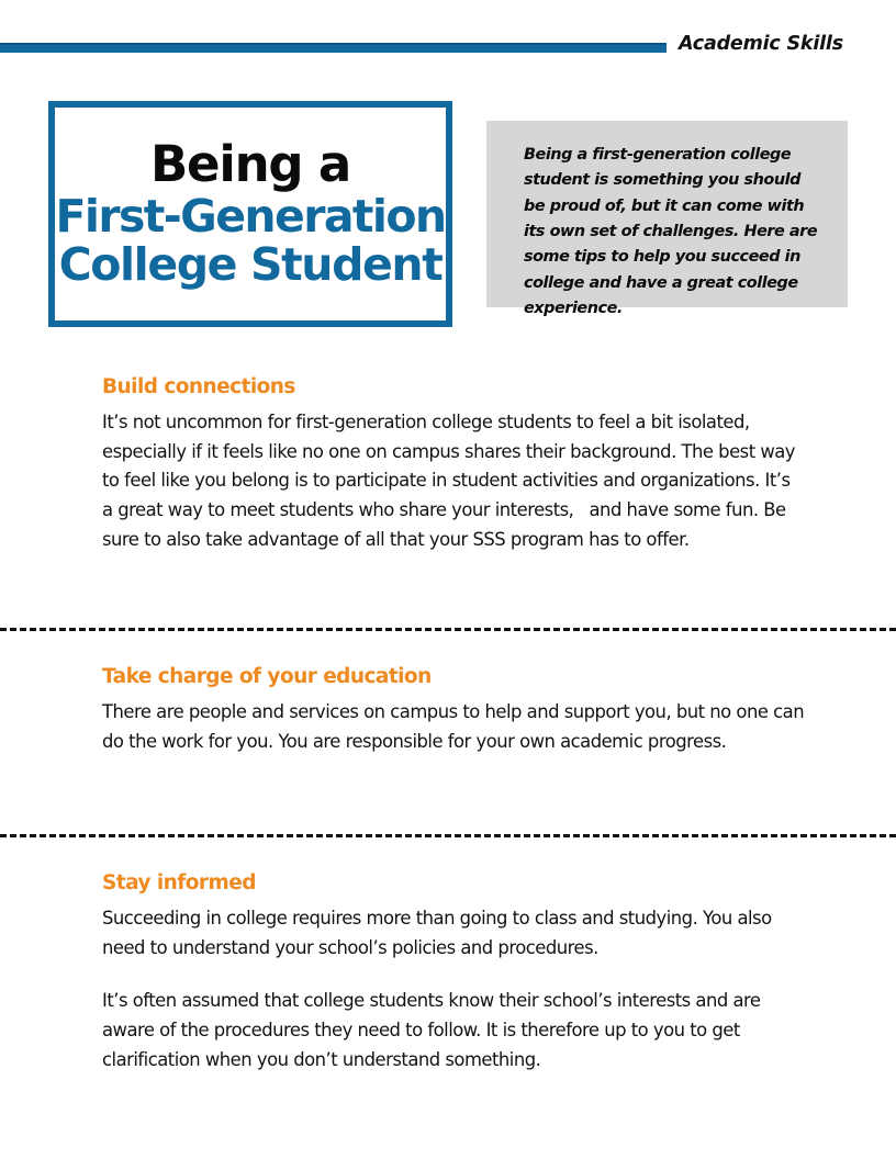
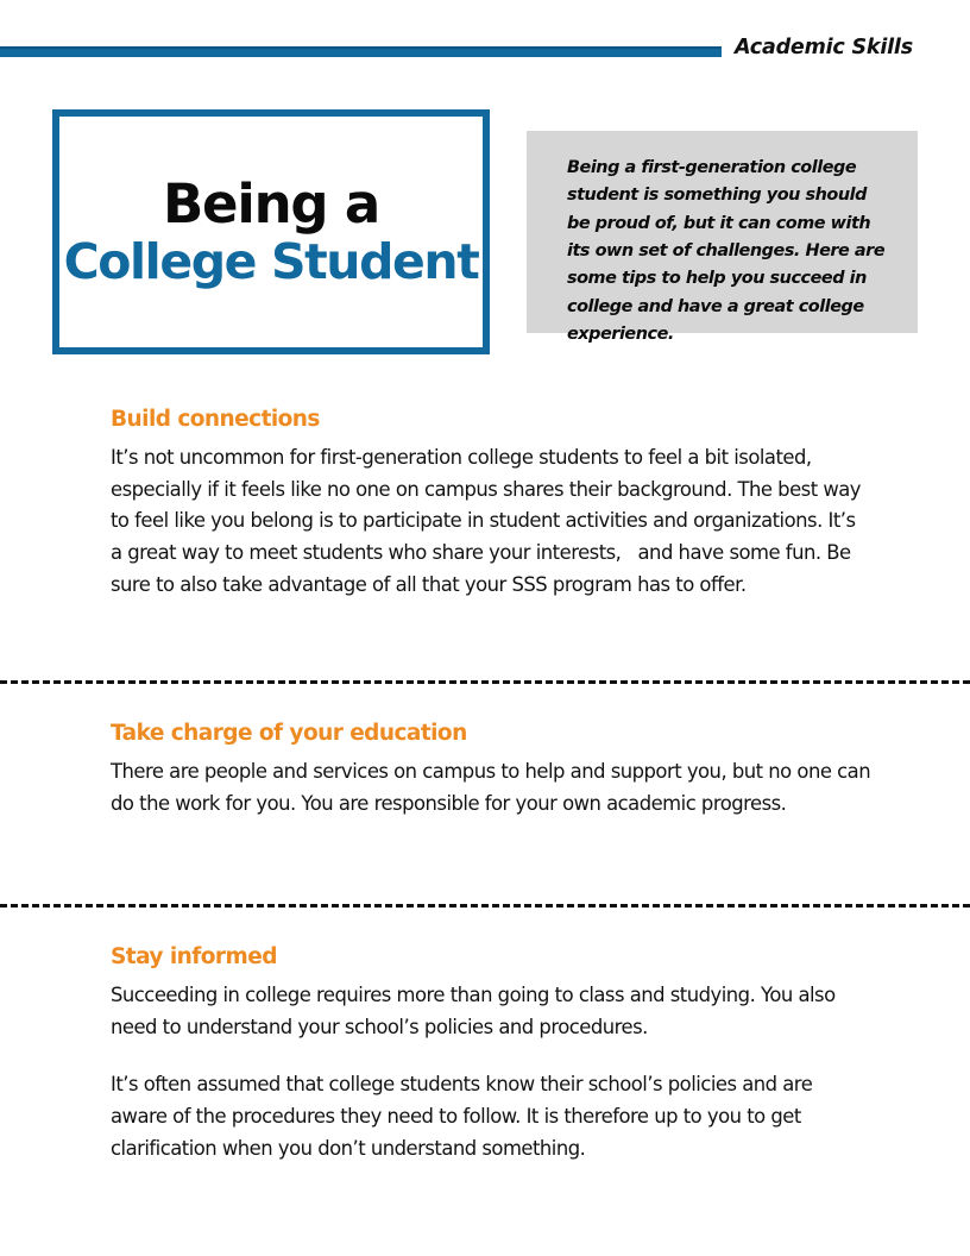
  Academic Skills
  Being a
- First-Generation
  College Student
  Being a first-generation college student is something you should be proud of, but it can come with its own set of challenges. Here are some tips to help you succeed in college and have a great college experience.
  Build connections
  It’s not uncommon for first-generation college students to feel a bit isolated, especially if it feels like no one on campus shares their background. The best way to feel like you belong is to participate in student activities and organizations. It’s a great way to meet students who share your interests, and have some fun. Be sure to also take advantage of all that your SSS program has to offer.
  Take charge of your education
  There are people and services on campus to help and support you, but no one can do the work for you. You are responsible for your own academic progress.
  Stay informed
  Succeeding in college requires more than going to class and studying. You also need to understand your school’s policies and procedures.
- It’s often assumed that college students know their school’s interests and are aware of the procedures they need to follow. It is therefore up to you to get clarification when you don’t understand something.
+ It’s often assumed that college students know their school’s policies and are aware of the procedures they need to follow. It is therefore up to you to get clarification when you don’t understand something.
